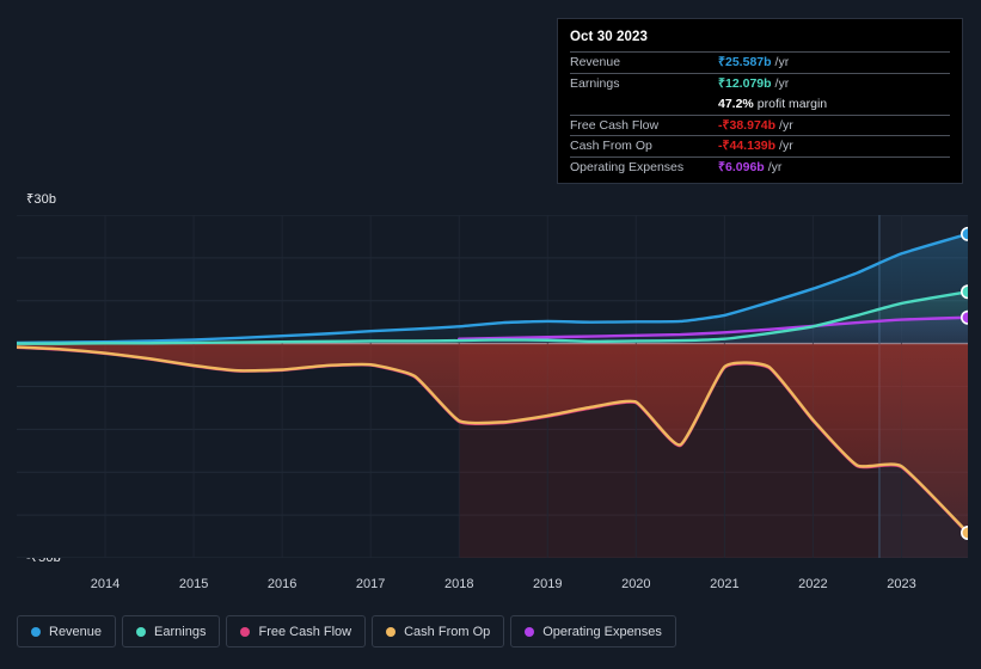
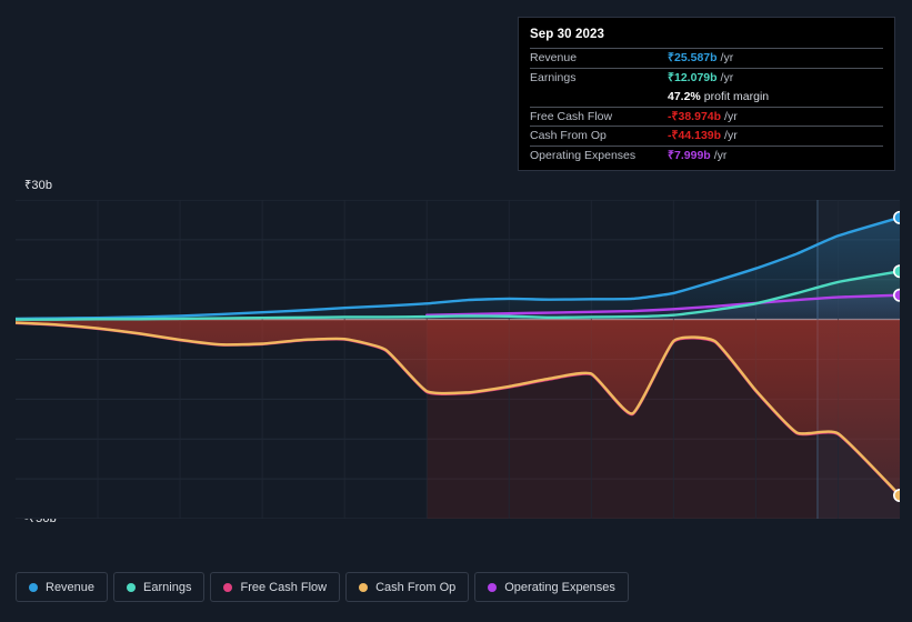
  ₹30b
  -₹50b
- 2014
- 2015
- 2016
- 2017
- 2018
- 2019
- 2020
- 2021
- 2022
- 2023
- Oct 30 2023
+ Sep 30 2023
  Revenue
  ₹25.587b
  /yr
  Earnings
  ₹12.079b
  /yr
  47.2%
  profit margin
  Free Cash Flow
  -₹38.974b
  /yr
  Cash From Op
  -₹44.139b
  /yr
  Operating Expenses
- ₹6.096b
+ ₹7.999b
  /yr
  Revenue
  Earnings
  Free Cash Flow
  Cash From Op
  Operating Expenses
